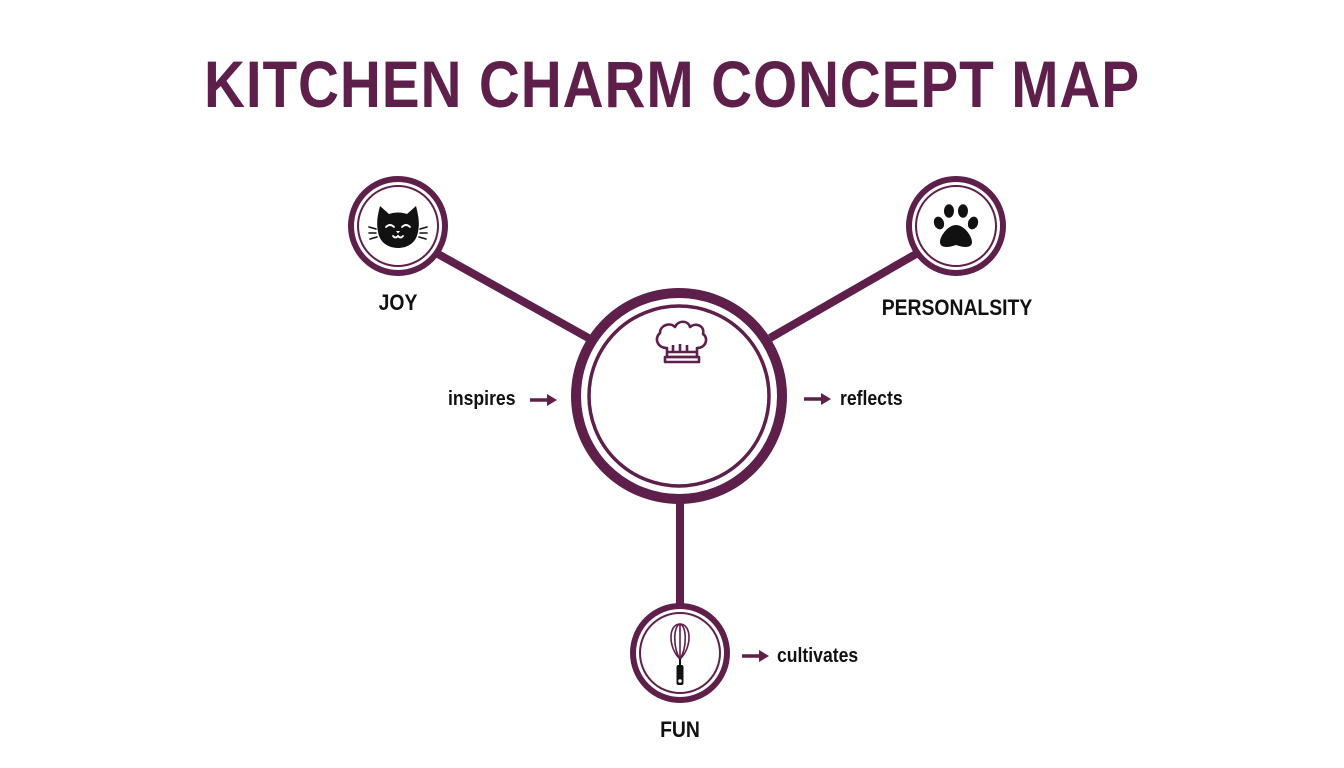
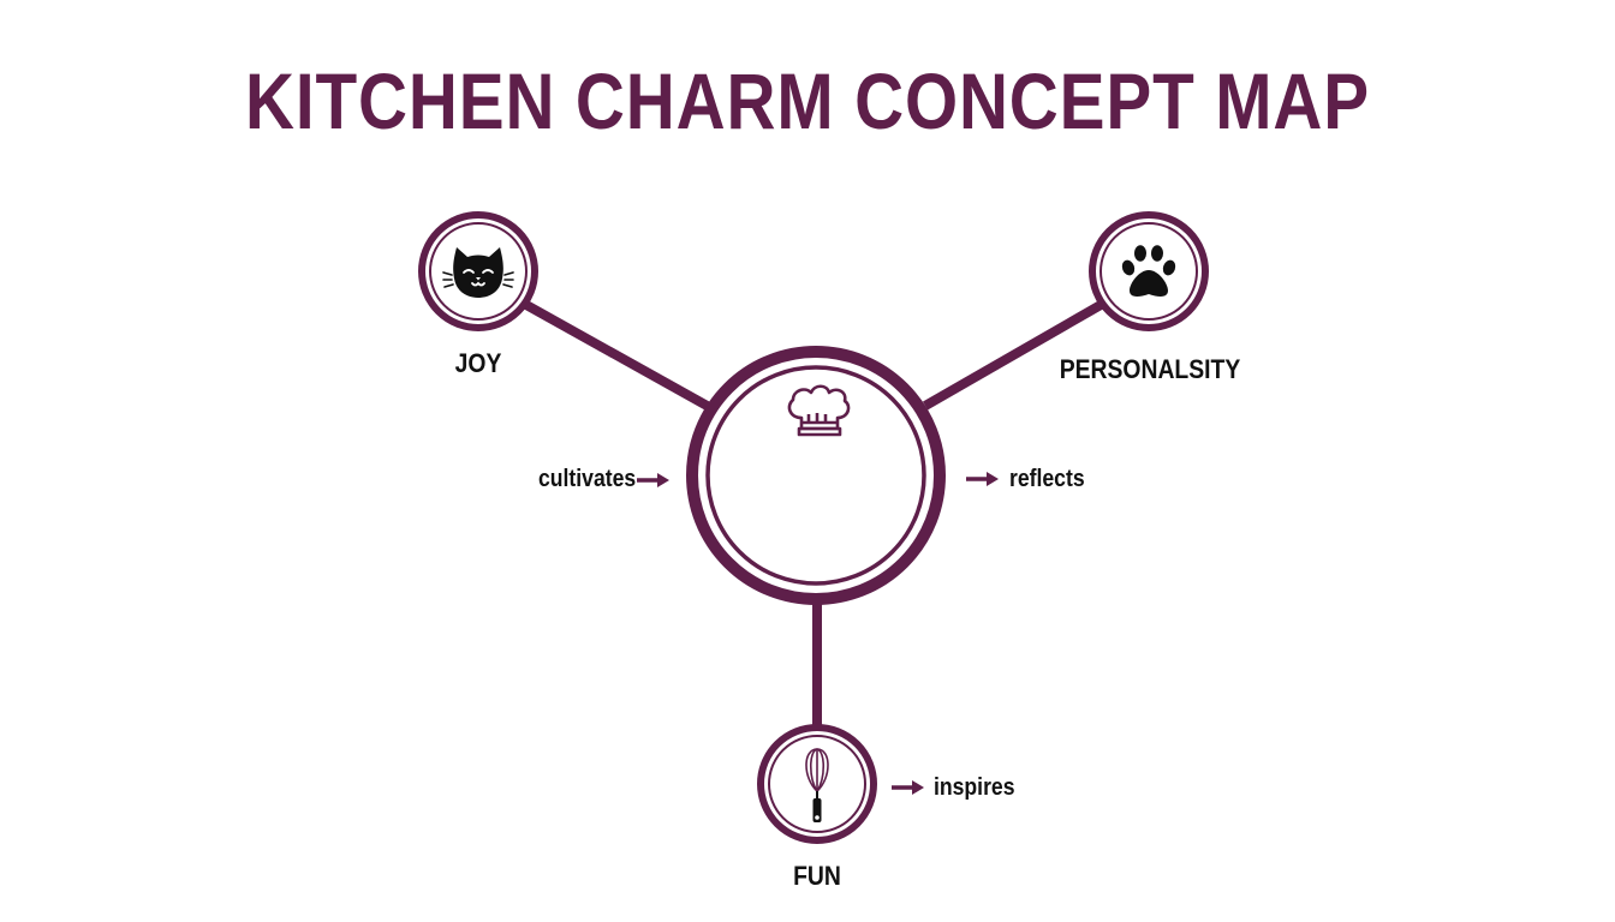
  KITCHEN CHARM CONCEPT MAP
  JOY
  PERSONALSITY
  FUN
- inspires
+ cultivates
  reflects
- cultivates
+ inspires
